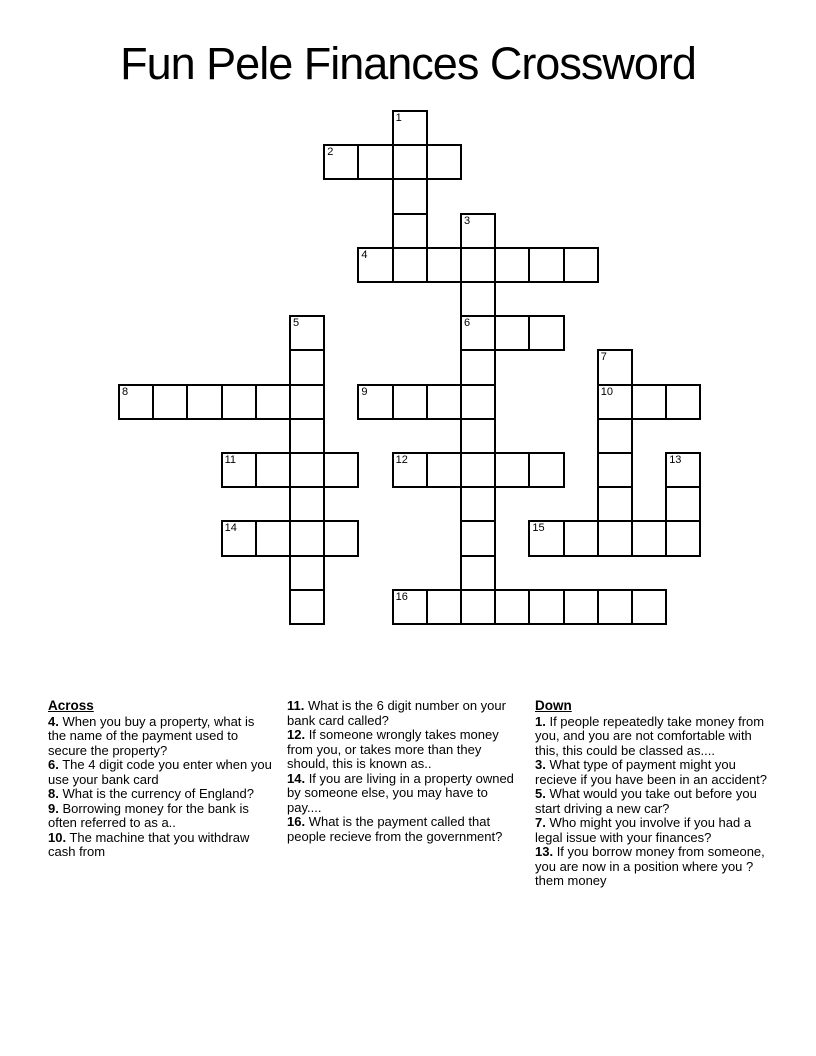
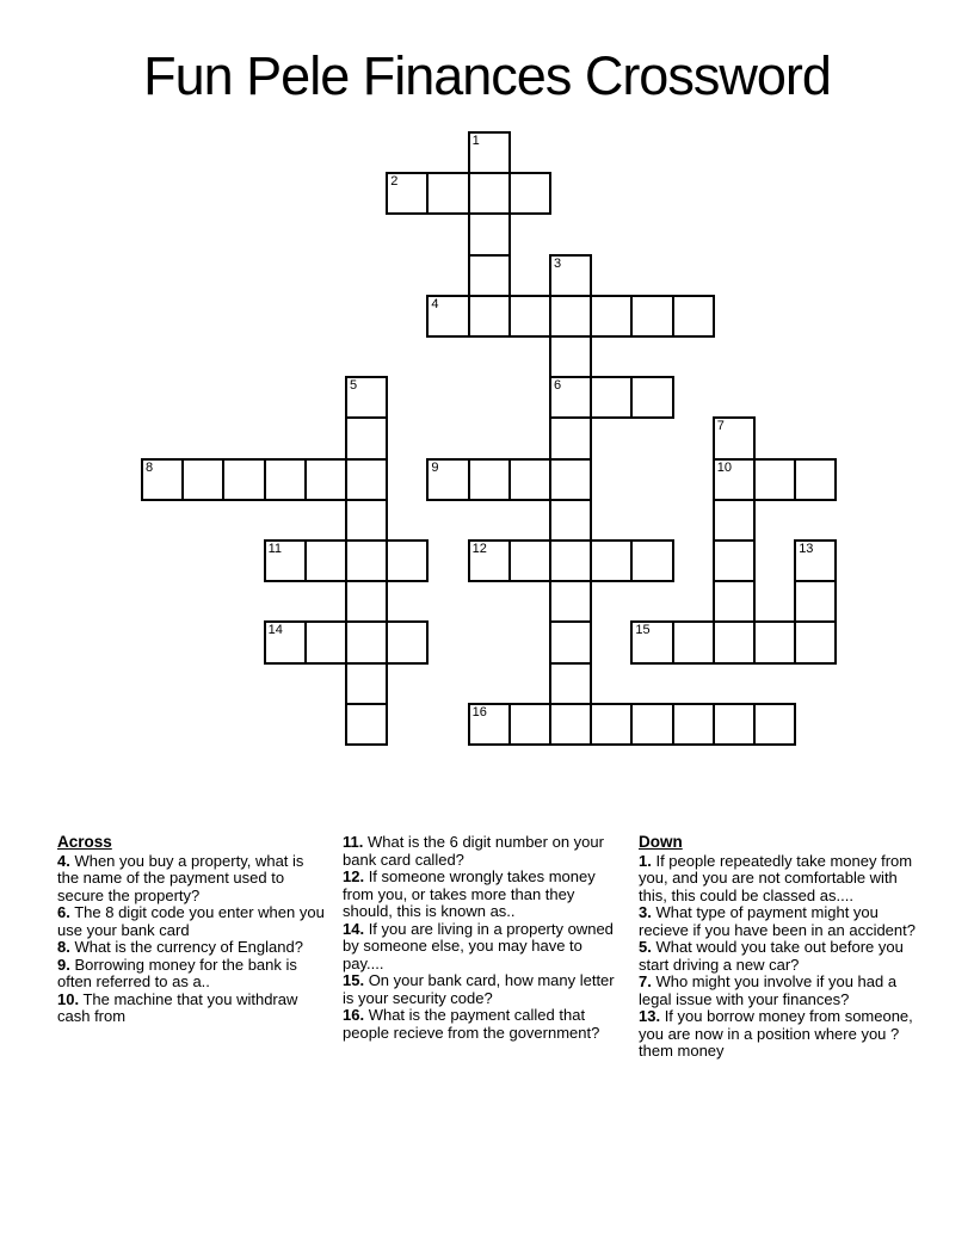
  Fun Pele Finances Crossword
  1
  2
  3
  6
  4
  5
  7
  10
  8
  9
  11
  12
  13
  14
  15
  16
  Across
  4. When you buy a property, what is the name of the payment used to secure the property?
- 6. The 4 digit code you enter when you use your bank card
+ 6. The 8 digit code you enter when you use your bank card
  8. What is the currency of England?
  9. Borrowing money for the bank is often referred to as a..
  10. The machine that you withdraw cash from
  11. What is the 6 digit number on your bank card called?
  12. If someone wrongly takes money from you, or takes more than they should, this is known as..
  14. If you are living in a property owned by someone else, you may have to pay....
+ 15. On your bank card, how many letter is your security code?
  16. What is the payment called that people recieve from the government?
  Down
  1. If people repeatedly take money from you, and you are not comfortable with this, this could be classed as....
  3. What type of payment might you recieve if you have been in an accident?
  5. What would you take out before you start driving a new car?
  7. Who might you involve if you had a legal issue with your finances?
  13. If you borrow money from someone, you are now in a position where you ? them money
